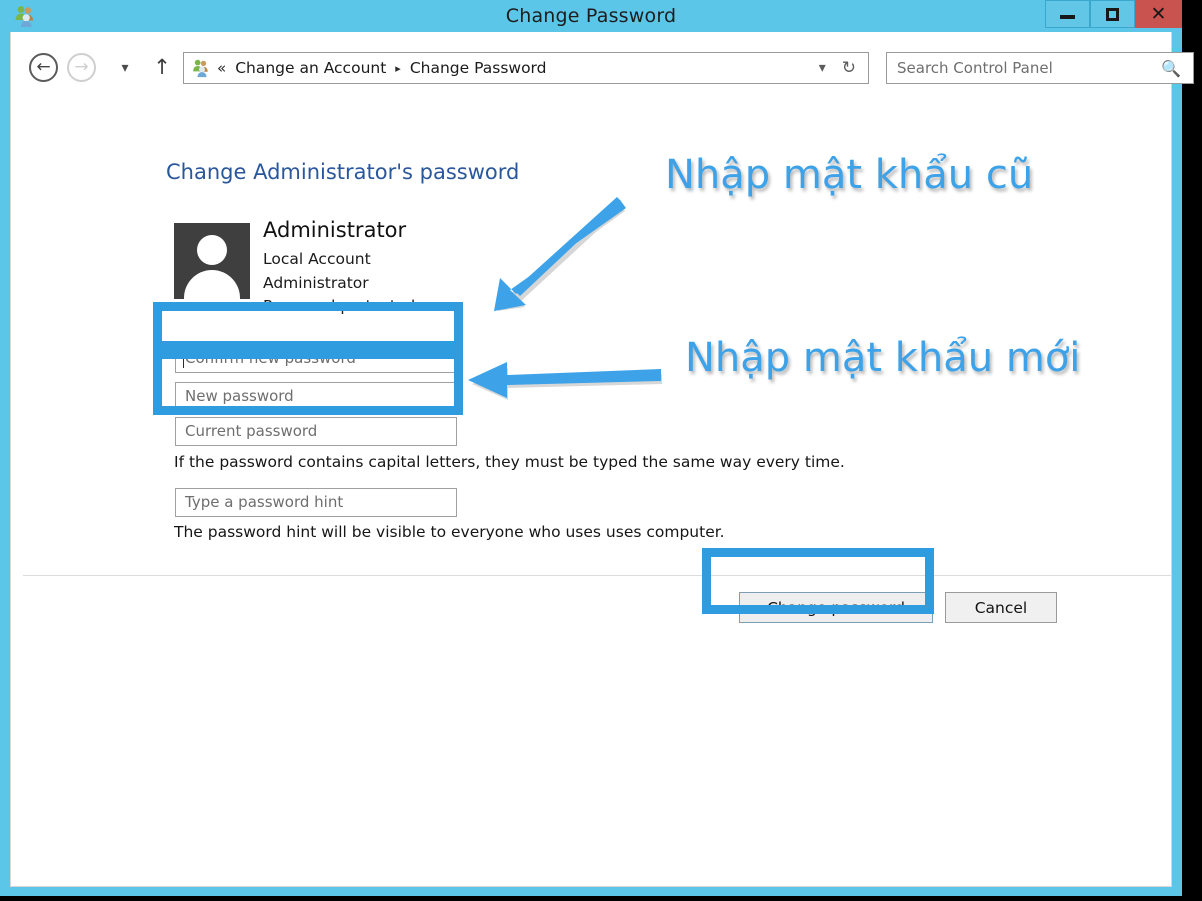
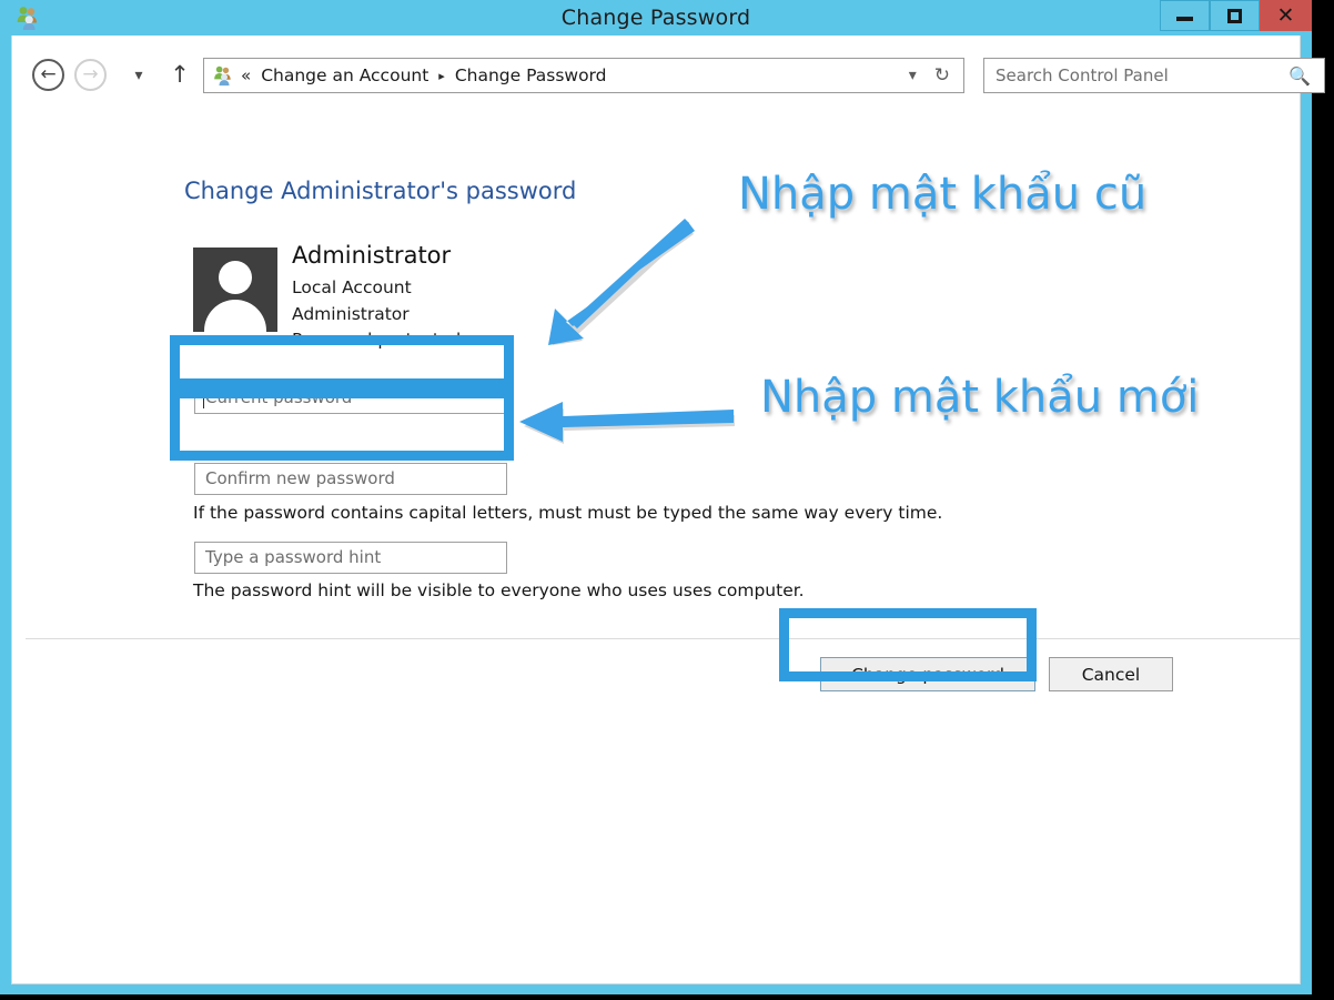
  Change Password
  ✕
  ←
  →
  ▾
  ↑
  «
  Change an Account
  ▸
  Change Password
  ▾
  ↻
  Search Control Panel
  🔍
  Change Administrator's password
  Administrator
  Local Account
  Administrator
  Password protected
- Confirm new password
+ Current password
- New password
- Current password
+ Confirm new password
- If the password contains capital letters, they must be typed the same way every time.
+ If the password contains capital letters, must must be typed the same way every time.
  Type a password hint
  The password hint will be visible to everyone who uses uses computer.
  Change password
  Cancel
  Nhập mật khẩu cũ
  Nhập mật khẩu mới
